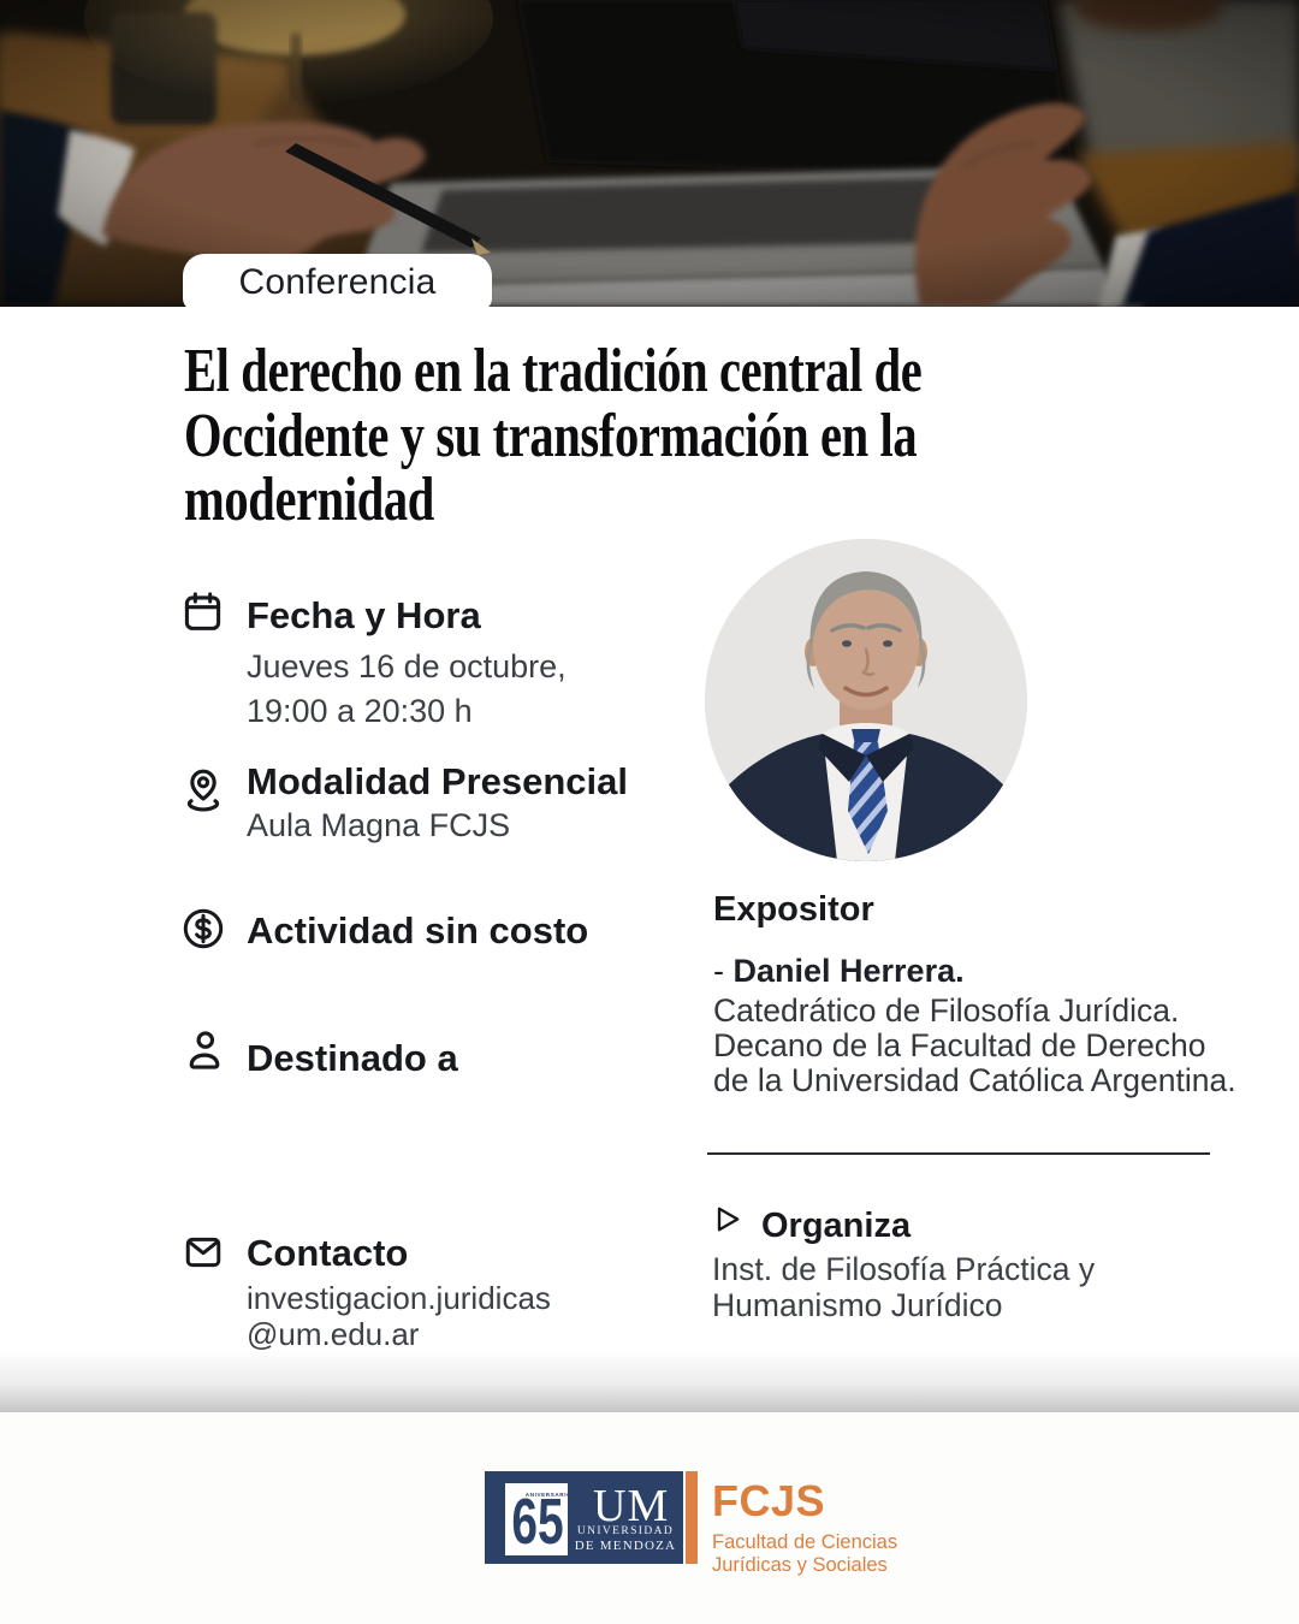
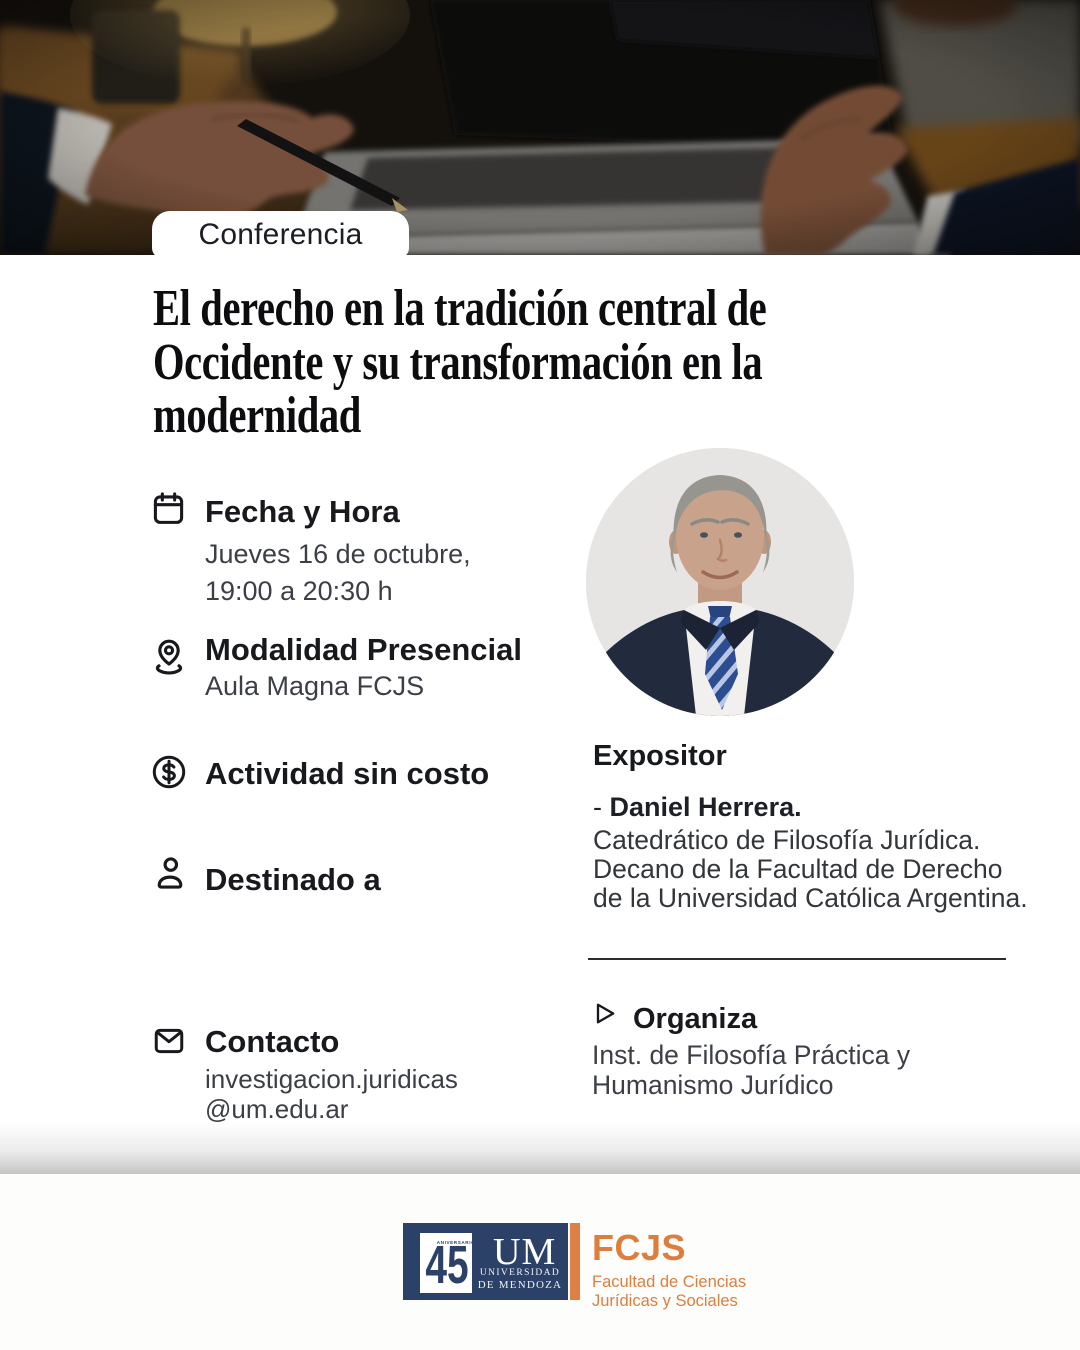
  Conferencia
  El derecho en la tradición central de
  Occidente y su transformación en la
  modernidad
  Fecha y Hora
  Jueves 16 de octubre,
  19:00 a 20:30 h
  Modalidad Presencial
  Aula Magna FCJS
  Actividad sin costo
  Destinado a
  Contacto
  investigacion.juridicas
  @um.edu.ar
  Expositor
  - Daniel Herrera.
  Catedrático de Filosofía Jurídica.
  Decano de la Facultad de Derecho
  de la Universidad Católica Argentina.
  Organiza
  Inst. de Filosofía Práctica y
  Humanismo Jurídico
- 65
+ 45
  UM
  UNIVERSIDAD
  DE MENDOZA
  FCJS
  Facultad de Ciencias
  Jurídicas y Sociales
